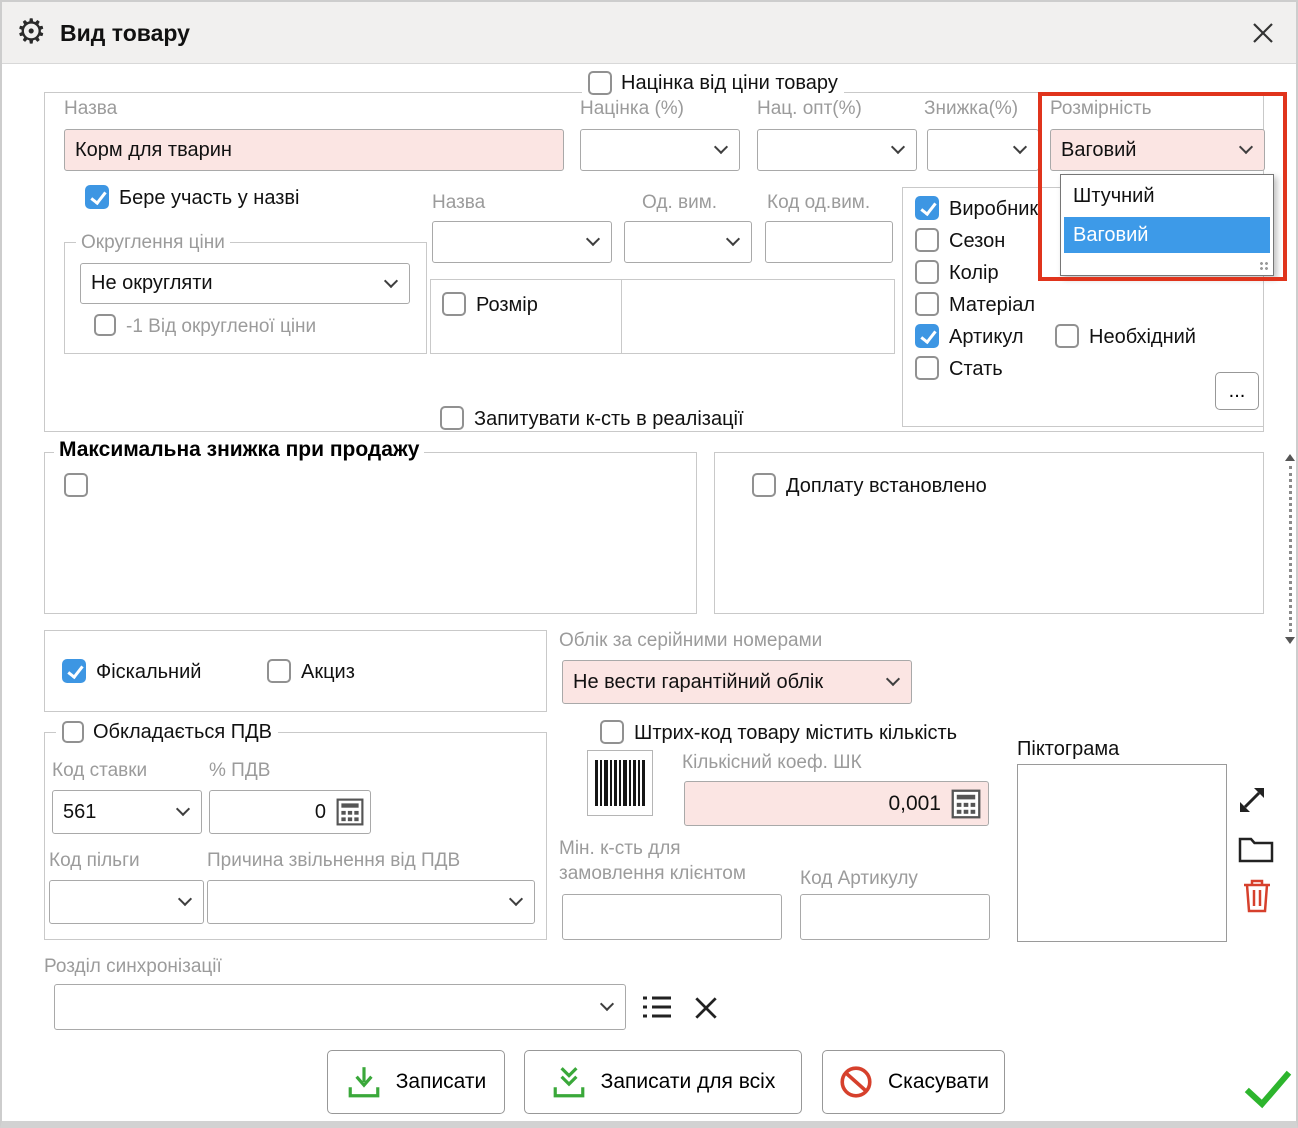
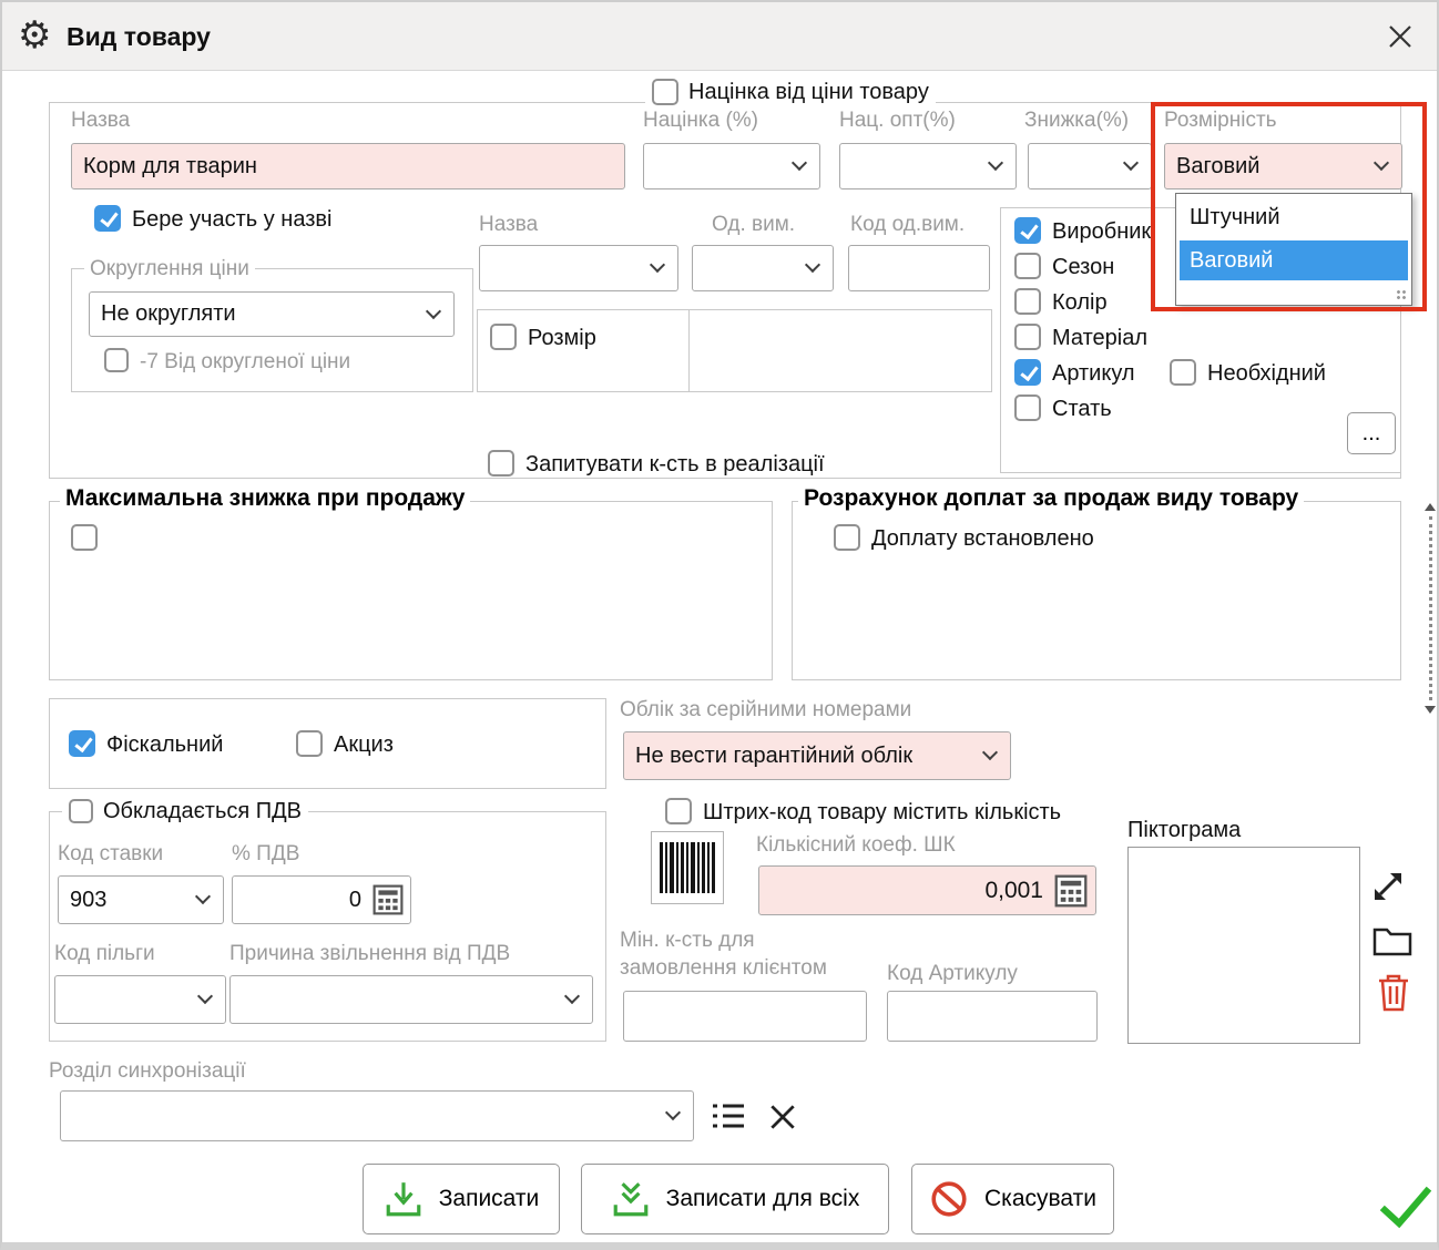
  ⚙
  Вид товару
  Націнка від ціни товару
  Назва
  Корм для тварин
  Націнка (%)
  Нац. опт(%)
  Знижка(%)
  Розмірність
  Ваговий
  Бере участь у назві
  Округлення ціни
  Не округляти
- -1 Від округленої ціни
+ -7 Від округленої ціни
  Назва
  Од. вим.
  Код од.вим.
  Розмір
  Виробник
  Сезон
  Колір
  Матеріал
  Артикул
  Необхідний
  Стать
  ...
  Запитувати к-сть в реалізації
  Максимальна знижка при продажу
+ Розрахунок доплат за продаж виду товару
  Доплату встановлено
  Фіскальний
  Акциз
  Обкладається ПДВ
  Код ставки
- 561
+ 903
  % ПДВ
  0
  Код пільги
  Причина звільнення від ПДВ
  Облік за серійними номерами
  Не вести гарантійний облік
  Штрих-код товару містить кількість
  Кількісний коеф. ШК
  0,001
  Мін. к-сть для
  замовлення клієнтом
  Код Артикулу
  Піктограма
  Розділ синхронізації
  Записати
  Записати для всіх
  Скасувати
  Штучний
  Ваговий
